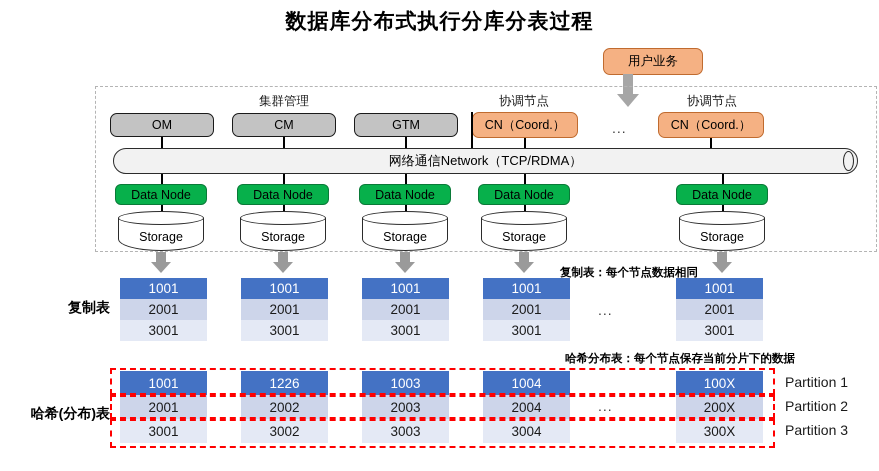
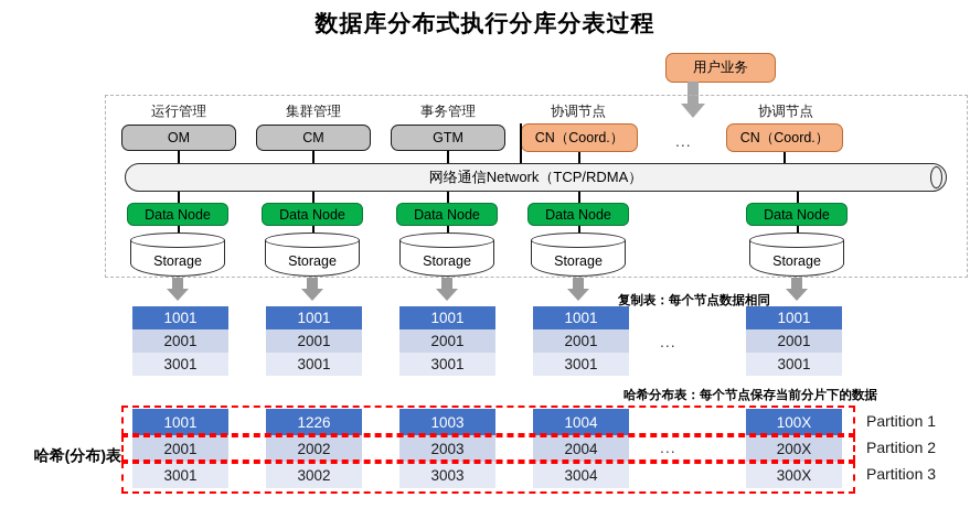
  数据库分布式执行分库分表过程
  用户业务
+ 运行管理
  集群管理
+ 事务管理
  协调节点
  协调节点
  OM
  CM
  GTM
  CN（Coord.）
  CN（Coord.）
  ...
  网络通信Network（TCP/RDMA）
  Data Node
  Data Node
  Data Node
  Data Node
  Data Node
  Storage
  Storage
  Storage
  Storage
  Storage
  复制表：每个节点数据相同
- 复制表
  1001
  2001
  3001
  1001
  2001
  3001
  1001
  2001
  3001
  1001
  2001
  3001
  ...
  1001
  2001
  3001
  哈希分布表：每个节点保存当前分片下的数据
  哈希(分布)表
  1001
  2001
  3001
  1226
  2002
  3002
  1003
  2003
  3003
  1004
  2004
  3004
  ...
  100X
  200X
  300X
  Partition 1
  Partition 2
  Partition 3
